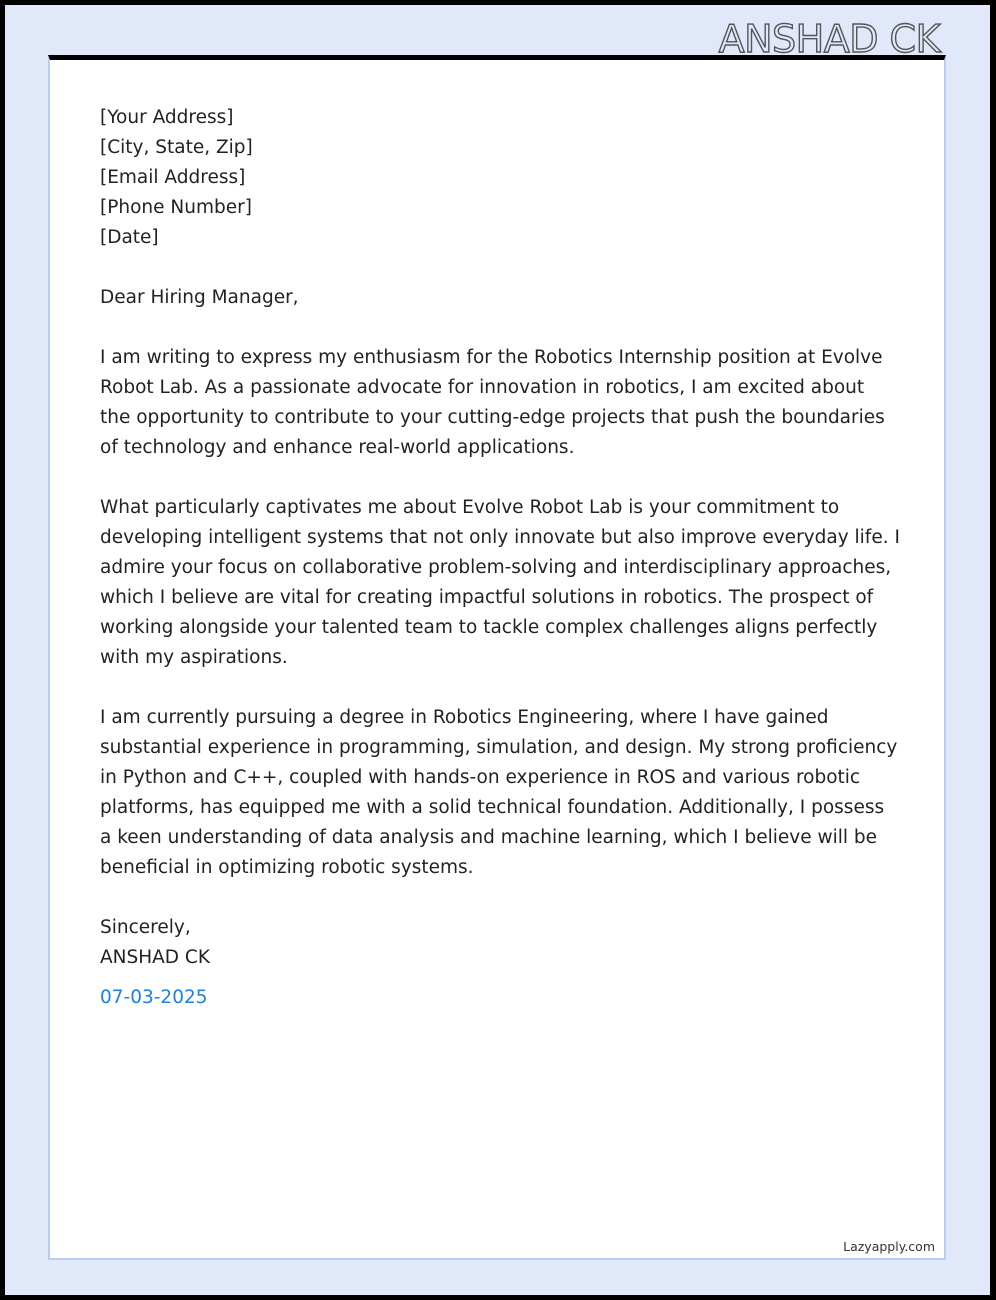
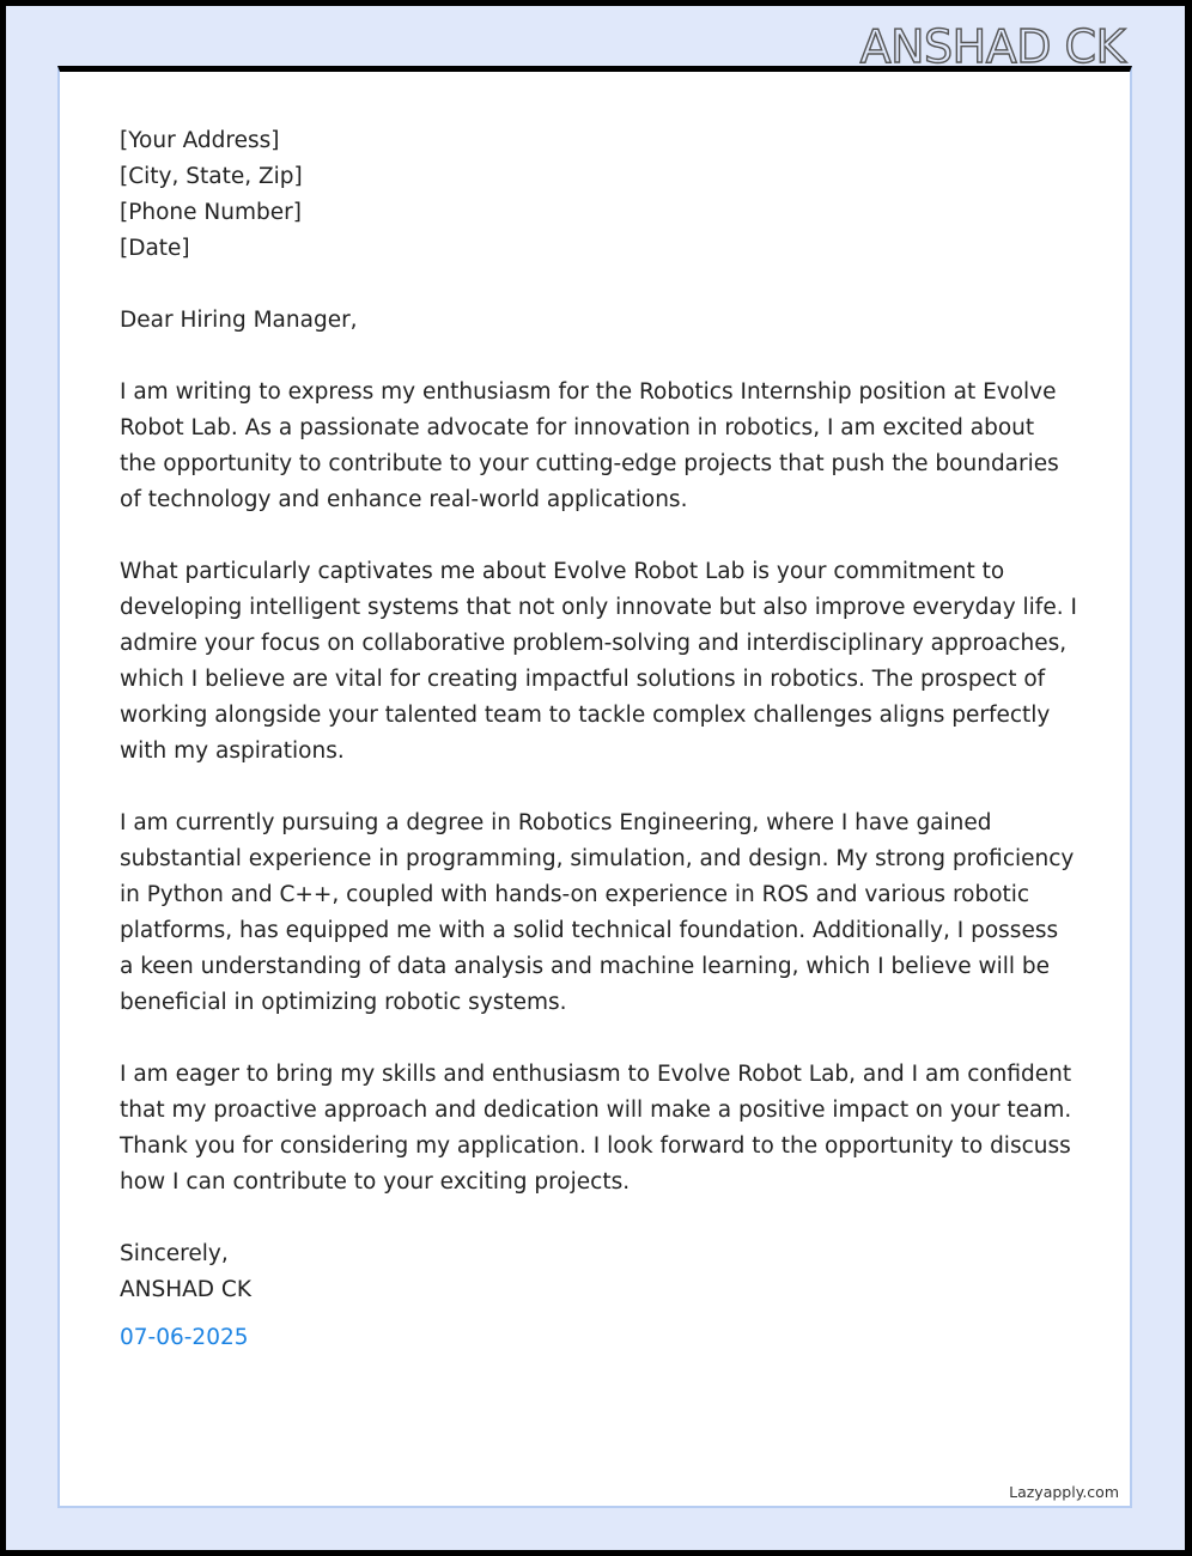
  ANSHAD CK
  [Your Address]
  [City, State, Zip]
- [Email Address]
  [Phone Number]
  [Date]
  Dear Hiring Manager,
  I am writing to express my enthusiasm for the Robotics Internship position at Evolve Robot Lab. As a passionate advocate for innovation in robotics, I am excited about the opportunity to contribute to your cutting-edge projects that push the boundaries of technology and enhance real-world applications.
  What particularly captivates me about Evolve Robot Lab is your commitment to developing intelligent systems that not only innovate but also improve everyday life. I admire your focus on collaborative problem-solving and interdisciplinary approaches, which I believe are vital for creating impactful solutions in robotics. The prospect of working alongside your talented team to tackle complex challenges aligns perfectly with my aspirations.
  I am currently pursuing a degree in Robotics Engineering, where I have gained substantial experience in programming, simulation, and design. My strong proficiency in Python and C++, coupled with hands-on experience in ROS and various robotic platforms, has equipped me with a solid technical foundation. Additionally, I possess a keen understanding of data analysis and machine learning, which I believe will be beneficial in optimizing robotic systems.
+ I am eager to bring my skills and enthusiasm to Evolve Robot Lab, and I am confident that my proactive approach and dedication will make a positive impact on your team. Thank you for considering my application. I look forward to the opportunity to discuss how I can contribute to your exciting projects.
  Sincerely,
  ANSHAD CK
- 07-03-2025
+ 07-06-2025
  Lazyapply.com
